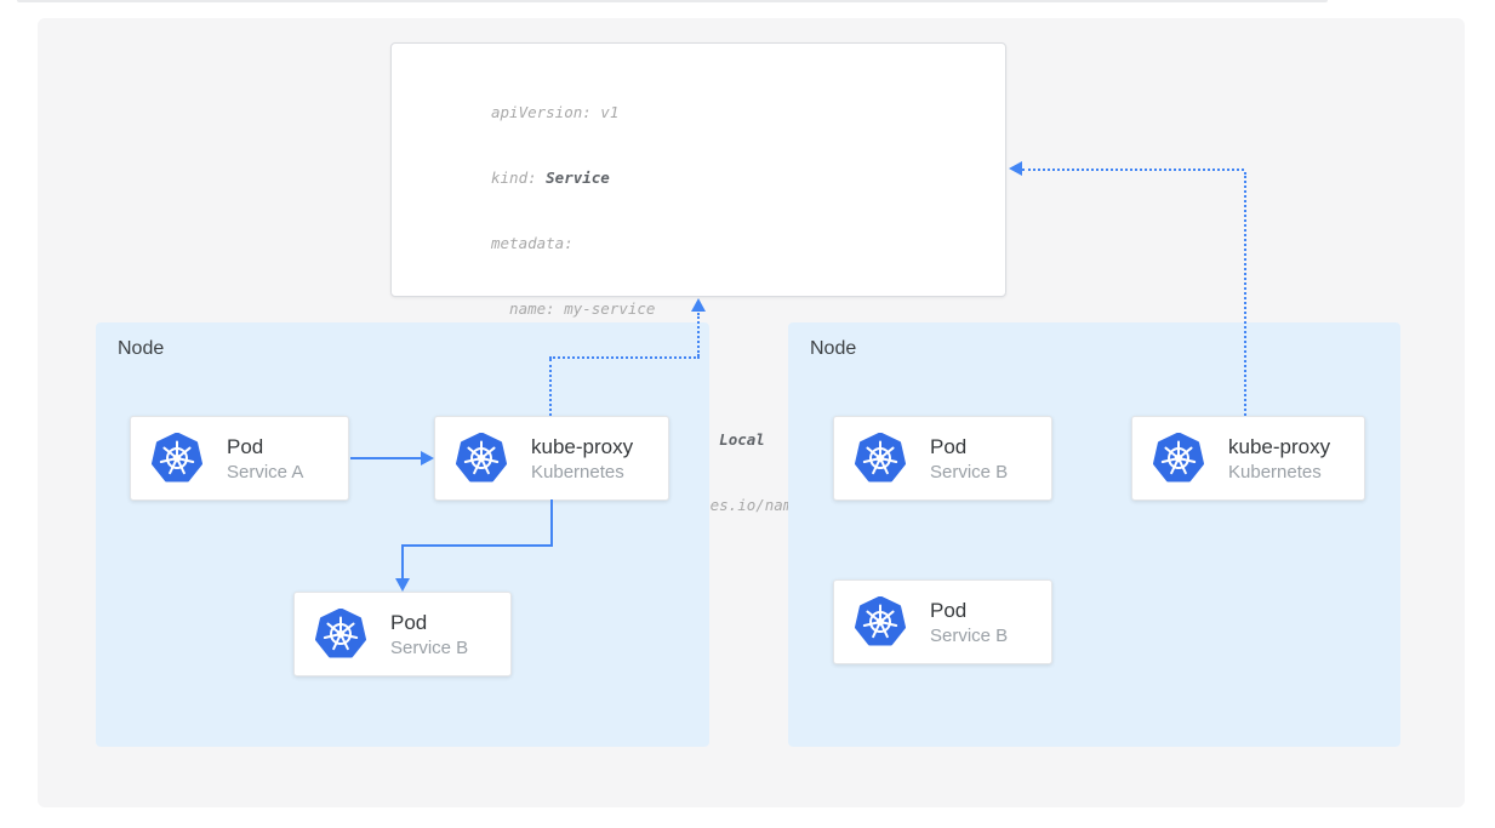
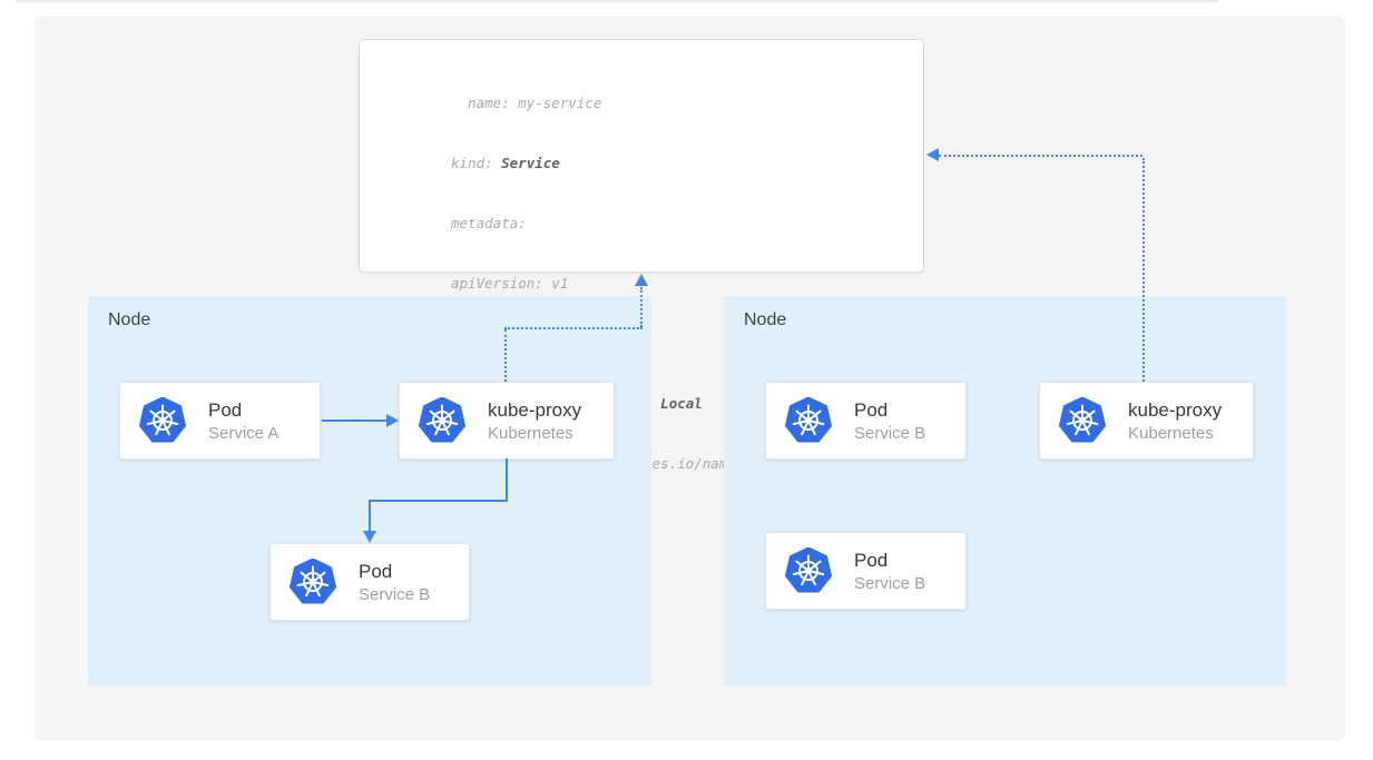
- apiVersion: v1
+ name: my-service
  kind: Service
  metadata:
- name: my-service
+ apiVersion: v1
  Node
  Node
  Pod
  Service A
  kube-proxy
  Kubernetes
  Pod
  Service B
  Pod
  Service B
  kube-proxy
  Kubernetes
  Pod
  Service B
